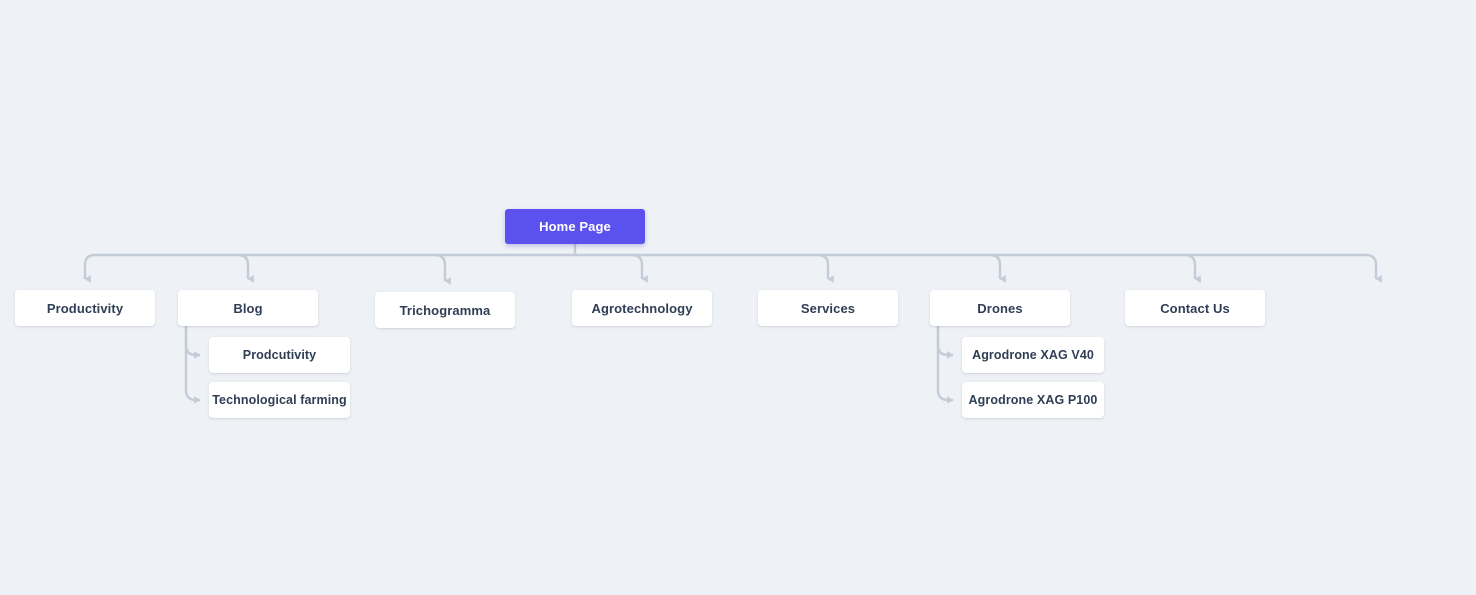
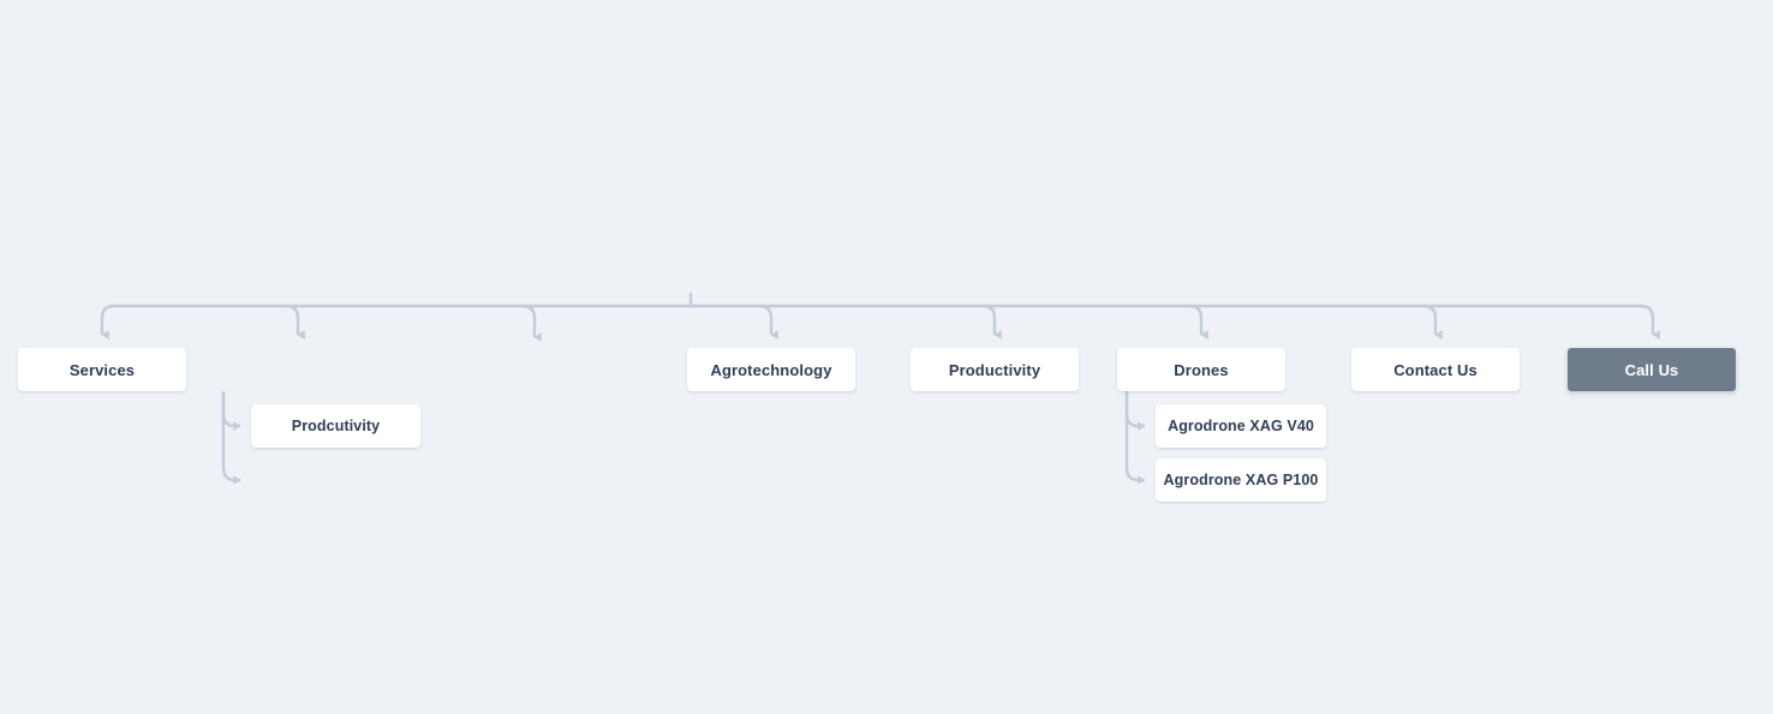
- Home Page
- Productivity
+ Services
- Blog
- Trichogramma
  Agrotechnology
- Services
+ Productivity
  Drones
  Contact Us
+ Call Us
  Prodcutivity
- Technological farming
  Agrodrone XAG V40
  Agrodrone XAG P100
